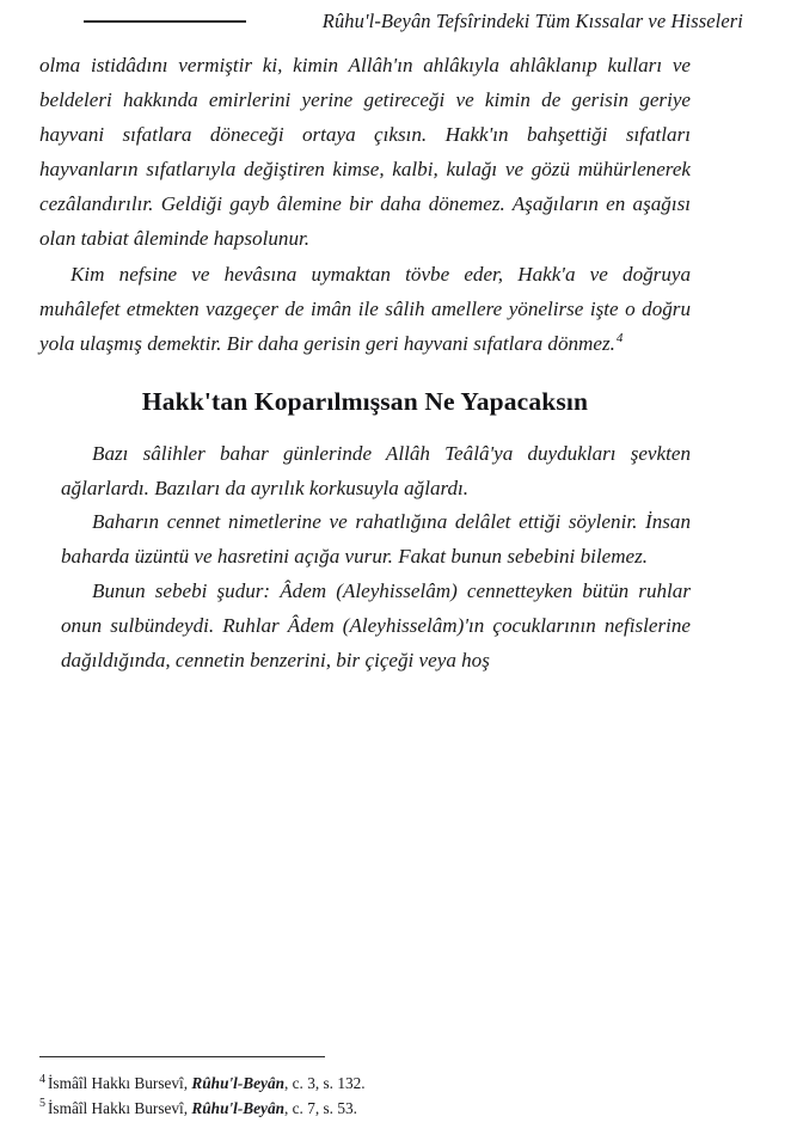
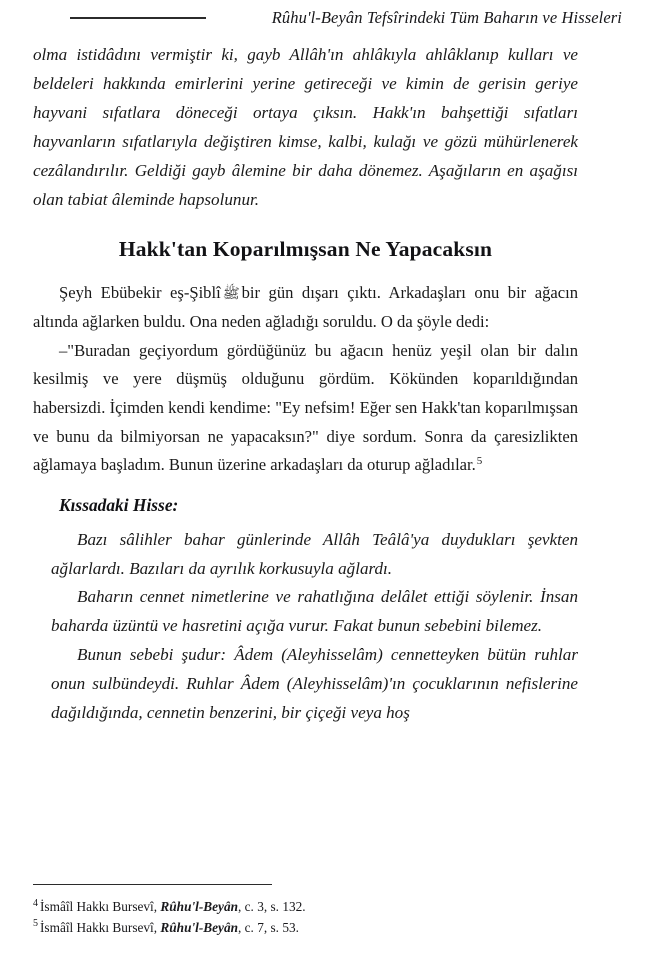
- Rûhu'l-Beyân Tefsîrindeki Tüm Kıssalar ve Hisseleri
+ Rûhu'l-Beyân Tefsîrindeki Tüm Baharın ve Hisseleri
- olma istidâdını vermiştir ki, kimin Allâh'ın ahlâkıyla ahlâklanıp kulları ve beldeleri hakkında emirlerini yerine getireceği ve kimin de gerisin geriye hayvani sıfatlara döneceği ortaya çıksın. Hakk'ın bahşettiği sıfatları hayvanların sıfatlarıyla değiştiren kimse, kalbi, kulağı ve gözü mühürlenerek cezâlandırılır. Geldiği gayb âlemine bir daha dönemez. Aşağıların en aşağısı olan tabiat âleminde hapsolunur.
+ olma istidâdını vermiştir ki, gayb Allâh'ın ahlâkıyla ahlâklanıp kulları ve beldeleri hakkında emirlerini yerine getireceği ve kimin de gerisin geriye hayvani sıfatlara döneceği ortaya çıksın. Hakk'ın bahşettiği sıfatları hayvanların sıfatlarıyla değiştiren kimse, kalbi, kulağı ve gözü mühürlenerek cezâlandırılır. Geldiği gayb âlemine bir daha dönemez. Aşağıların en aşağısı olan tabiat âleminde hapsolunur.
- Kim nefsine ve hevâsına uymaktan tövbe eder, Hakk'a ve doğruya muhâlefet etmekten vazgeçer de imân ile sâlih amellere yönelirse işte o doğru yola ulaşmış demektir. Bir daha gerisin geri hayvani sıfatlara dönmez.4
  Hakk'tan Koparılmışsan Ne Yapacaksın
+ Şeyh Ebübekir eş-Şiblî ﷺ bir gün dışarı çıktı. Arkadaşları onu bir ağacın altında ağlarken buldu. Ona neden ağladığı soruldu. O da şöyle dedi:
+ –"Buradan geçiyordum gördüğünüz bu ağacın henüz yeşil olan bir dalın kesilmiş ve yere düşmüş olduğunu gördüm. Kökünden koparıldığından habersizdi. İçimden kendi kendime: "Ey nefsim! Eğer sen Hakk'tan koparılmışsan ve bunu da bilmiyorsan ne yapacaksın?" diye sordum. Sonra da çaresizlikten ağlamaya başladım. Bunun üzerine arkadaşları da oturup ağladılar.5
+ Kıssadaki Hisse:
  Bazı sâlihler bahar günlerinde Allâh Teâlâ'ya duydukları şevkten ağlarlardı. Bazıları da ayrılık korkusuyla ağlardı.
  Baharın cennet nimetlerine ve rahatlığına delâlet ettiği söylenir. İnsan baharda üzüntü ve hasretini açığa vurur. Fakat bunun sebebini bilemez.
  Bunun sebebi şudur: Âdem (Aleyhisselâm) cennetteyken bütün ruhlar onun sulbündeydi. Ruhlar Âdem (Aleyhisselâm)'ın çocuklarının nefislerine dağıldığında, cennetin benzerini, bir çiçeği veya hoş
  4 İsmâîl Hakkı Bursevî, Rûhu'l-Beyân, c. 3, s. 132.
  5 İsmâîl Hakkı Bursevî, Rûhu'l-Beyân, c. 7, s. 53.
